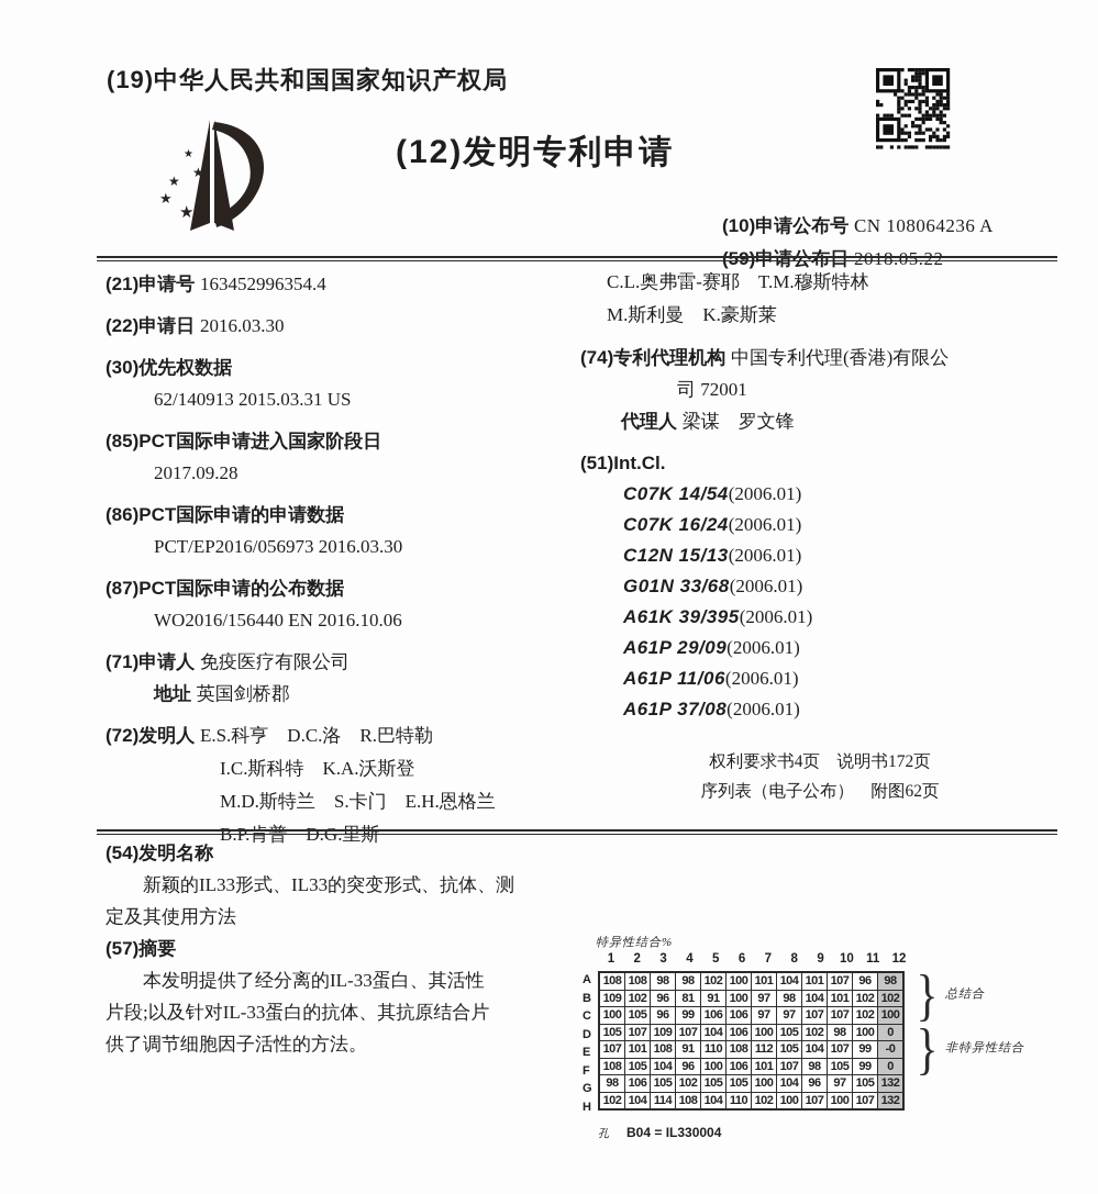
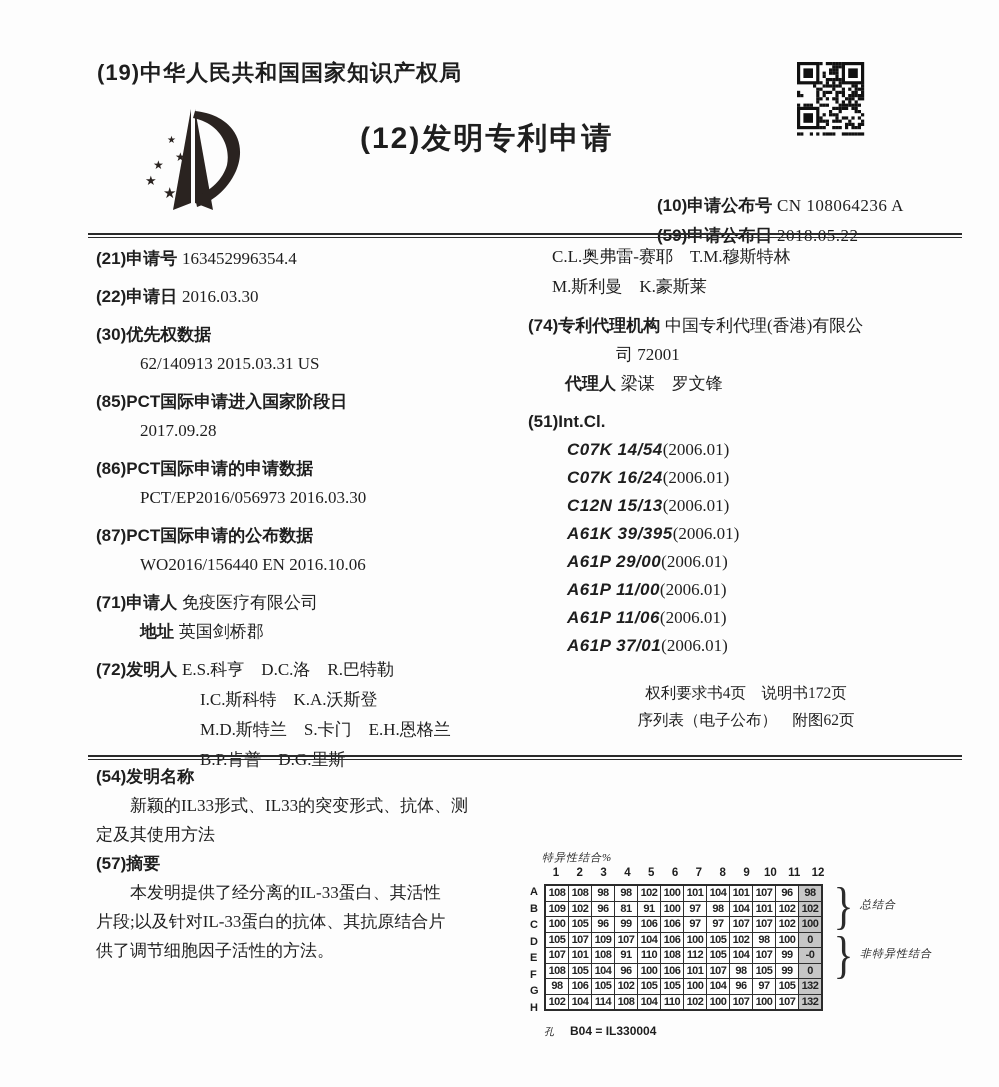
  (19)中华人民共和国国家知识产权局
  ★
  ★
  ★
  ★
  ★
  (12)发明专利申请
  (10)申请公布号 CN 108064236 A
  (59)申请公布日 2018.05.22
  (21)申请号 163452996354.4
  (22)申请日 2016.03.30
  (30)优先权数据
  62/140913 2015.03.31 US
  (85)PCT国际申请进入国家阶段日
  2017.09.28
  (86)PCT国际申请的申请数据
  PCT/EP2016/056973 2016.03.30
  (87)PCT国际申请的公布数据
  WO2016/156440 EN 2016.10.06
  (71)申请人 免疫医疗有限公司
  地址 英国剑桥郡
  (72)发明人 E.S.科亨 D.C.洛 R.巴特勒
  I.C.斯科特 K.A.沃斯登
  M.D.斯特兰 S.卡门 E.H.恩格兰
  B.P.肯普 D.G.里斯
  C.L.奥弗雷-赛耶 T.M.穆斯特林
  M.斯利曼 K.豪斯莱
  (74)专利代理机构 中国专利代理(香港)有限公
  司 72001
  代理人 梁谋 罗文锋
  (51)Int.Cl.
  C07K 14/54(2006.01)
  C07K 16/24(2006.01)
  C12N 15/13(2006.01)
- G01N 33/68(2006.01)
  A61K 39/395(2006.01)
- A61P 29/09(2006.01)
+ A61P 29/00(2006.01)
+ A61P 11/00(2006.01)
  A61P 11/06(2006.01)
- A61P 37/08(2006.01)
+ A61P 37/01(2006.01)
  权利要求书4页 说明书172页
  序列表（电子公布） 附图62页
  (54)发明名称
  新颖的IL33形式、IL33的突变形式、抗体、测
  定及其使用方法
  (57)摘要
  本发明提供了经分离的IL-33蛋白、其活性
  片段;以及针对IL-33蛋白的抗体、其抗原结合片
  供了调节细胞因子活性的方法。
  特异性结合%
  1
  2
  3
  4
  5
  6
  7
  8
  9
  10
  11
  12
  A
  B
  C
  D
  E
  F
  G
  H
  108	108	98	98	102	100	101	104	101	107	96	98
  109	102	96	81	91	100	97	98	104	101	102	102
  100	105	96	99	106	106	97	97	107	107	102	100
  105	107	109	107	104	106	100	105	102	98	100	0
  107	101	108	91	110	108	112	105	104	107	99	-0
  108	105	104	96	100	106	101	107	98	105	99	0
  98	106	105	102	105	105	100	104	96	97	105	132
  102	104	114	108	104	110	102	100	107	100	107	132
  }
  }
  总结合
  非特异性结合
  孔 B04 = IL330004
